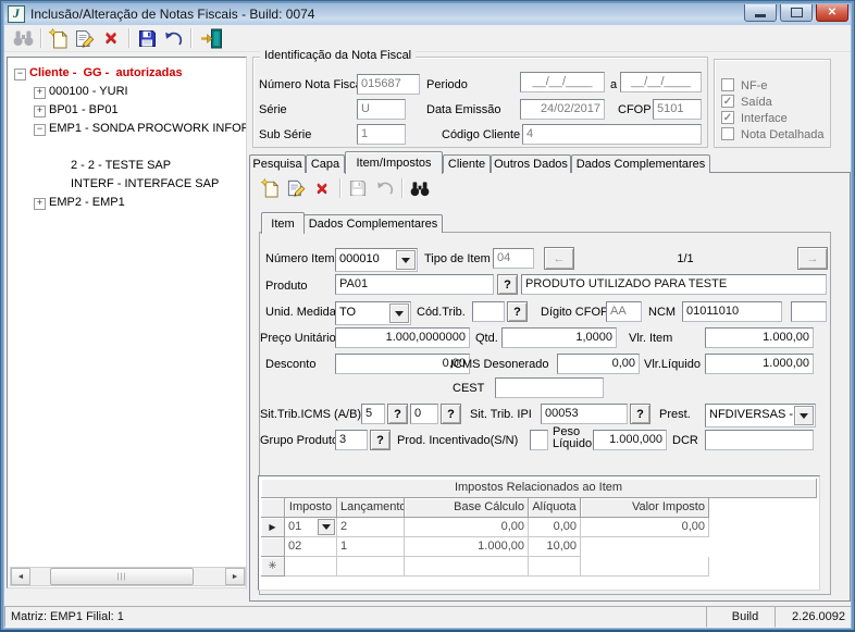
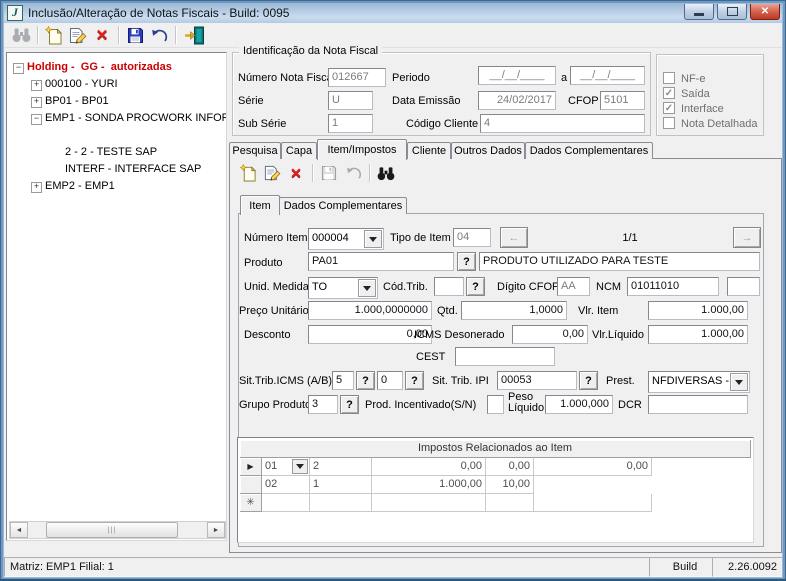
  J
- Inclusão/Alteração de Notas Fiscais - Build: 0074
+ Inclusão/Alteração de Notas Fiscais - Build: 0095
  ✕
  ✕
- Cliente - GG - autorizadas
+ Holding - GG - autorizadas
  000100 - YURI
  BP01 - BP01
  EMP1 - SONDA PROCWORK INFOR
  2 - 2 - TESTE SAP
  INTERF - INTERFACE SAP
  EMP2 - EMP1
  Identificação da Nota Fiscal
  Número Nota Fisc
- 015687
+ 012667
  Periodo
  __/__/____
  a
  __/__/____
  Série
  U
  Data Emissão
  24/02/2017
  CFOP
  5101
  Sub Série
  1
  Código Cliente
  4
  NF-e
  Saída
  Interface
  Nota Detalhada
  Pesquisa
  Capa
  Item/Impostos
  Cliente
  Outros Dados
  Dados Complementares
  ✕
  Item
  Dados Complementares
  Número Item
- 000010
+ 000004
  Tipo de Item
  04
  ←
  1/1
  →
  Produto
  PA01
  ?
  PRODUTO UTILIZADO PARA TESTE
  Unid. Medida
  TO
  Cód.Trib.
  ?
  Dígito CFOP
  AA
  NCM
  01011010
  Preço Unitário
  1.000,0000000
  Qtd.
  1,0000
  Vlr. Item
  1.000,00
  Desconto
  0,00
  ICMS Desonerado
  0,00
  Vlr.Líquido
  1.000,00
  CEST
  Sit.Trib.ICMS (A/B)
  5
  ?
  0
  ?
  Sit. Trib. IPI
  00053
  ?
  Prest.
  NFDIVERSAS -
  Grupo Produt
  3
  ?
  Prod. Incentivado(S/N)
  Peso
  Líquido
  1.000,000
  DCR
  Impostos Relacionados ao Item
- Imposto
- Lançamento
- Base Cálculo
- Alíquota
- Valor Imposto
  01
  2
  0,00
  0,00
  0,00
  02
  1
  1.000,00
  10,00
  Matriz: EMP1 Filial: 1
  Build
  2.26.0092
